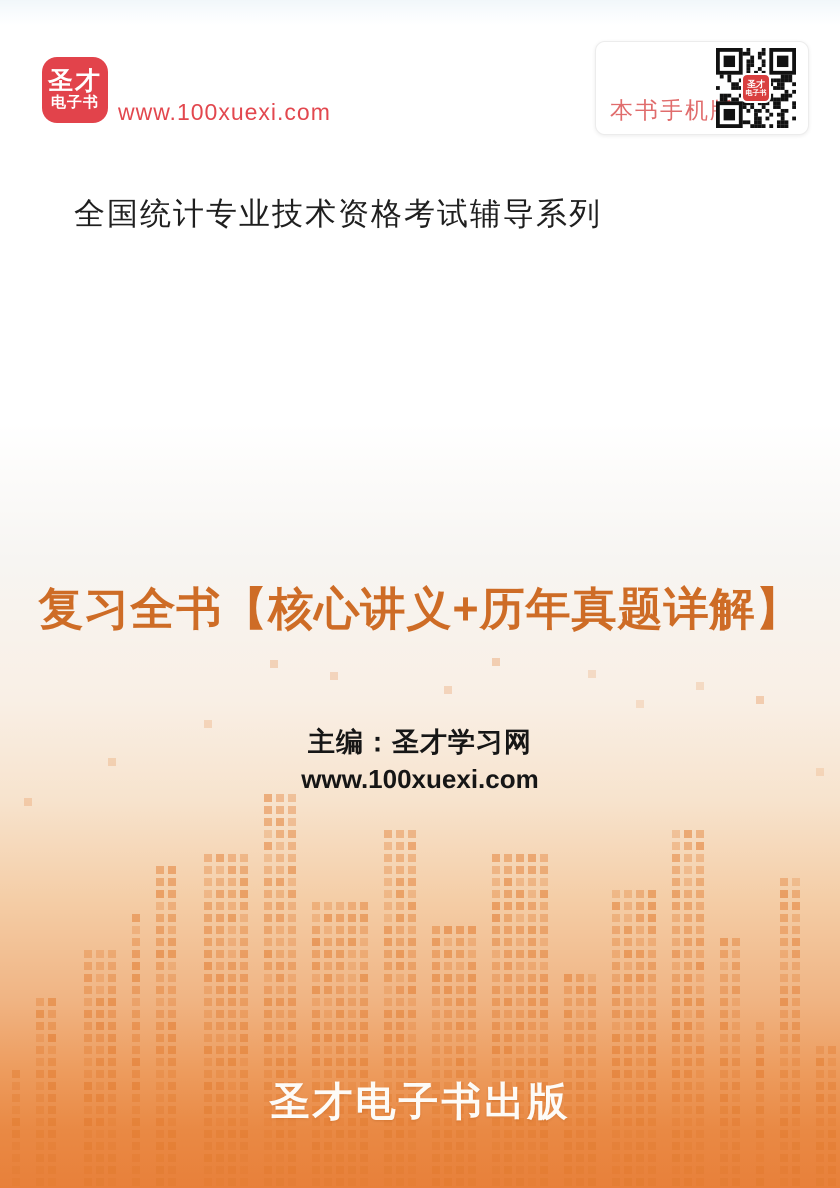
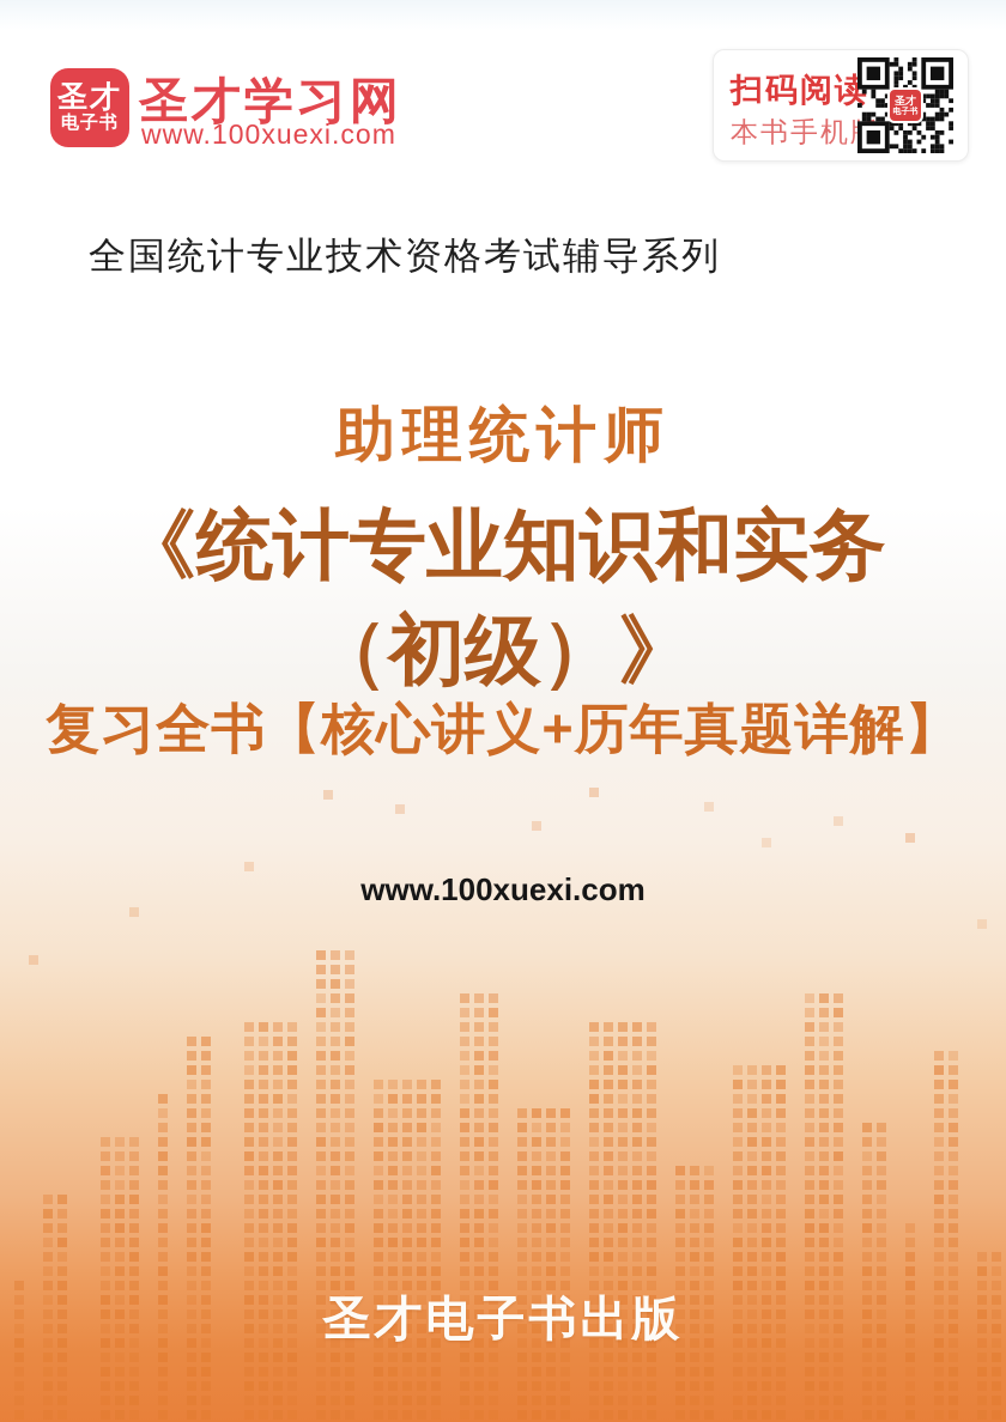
  圣才
  电子书
+ 圣才学习网
  www.100xuexi.com
+ 扫码阅读
  本书手机
  圣才
  全国统计专业技术资格考试辅导系列
+ 助理统计师
+ 《统计专业知识和实务
+ （初级）》
  复习全书【核心讲义+历年真题详解】
- 主编：圣才学习网
  www.100xuexi.com
  圣才电子书出版
